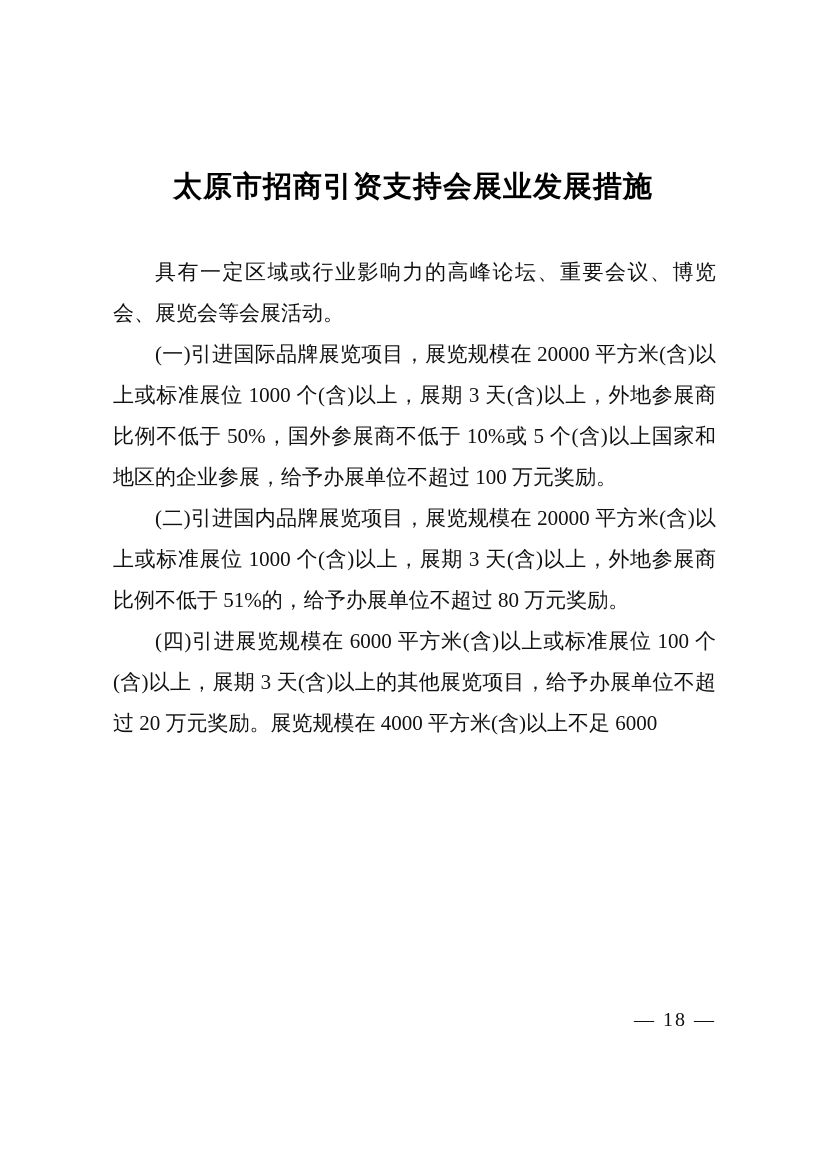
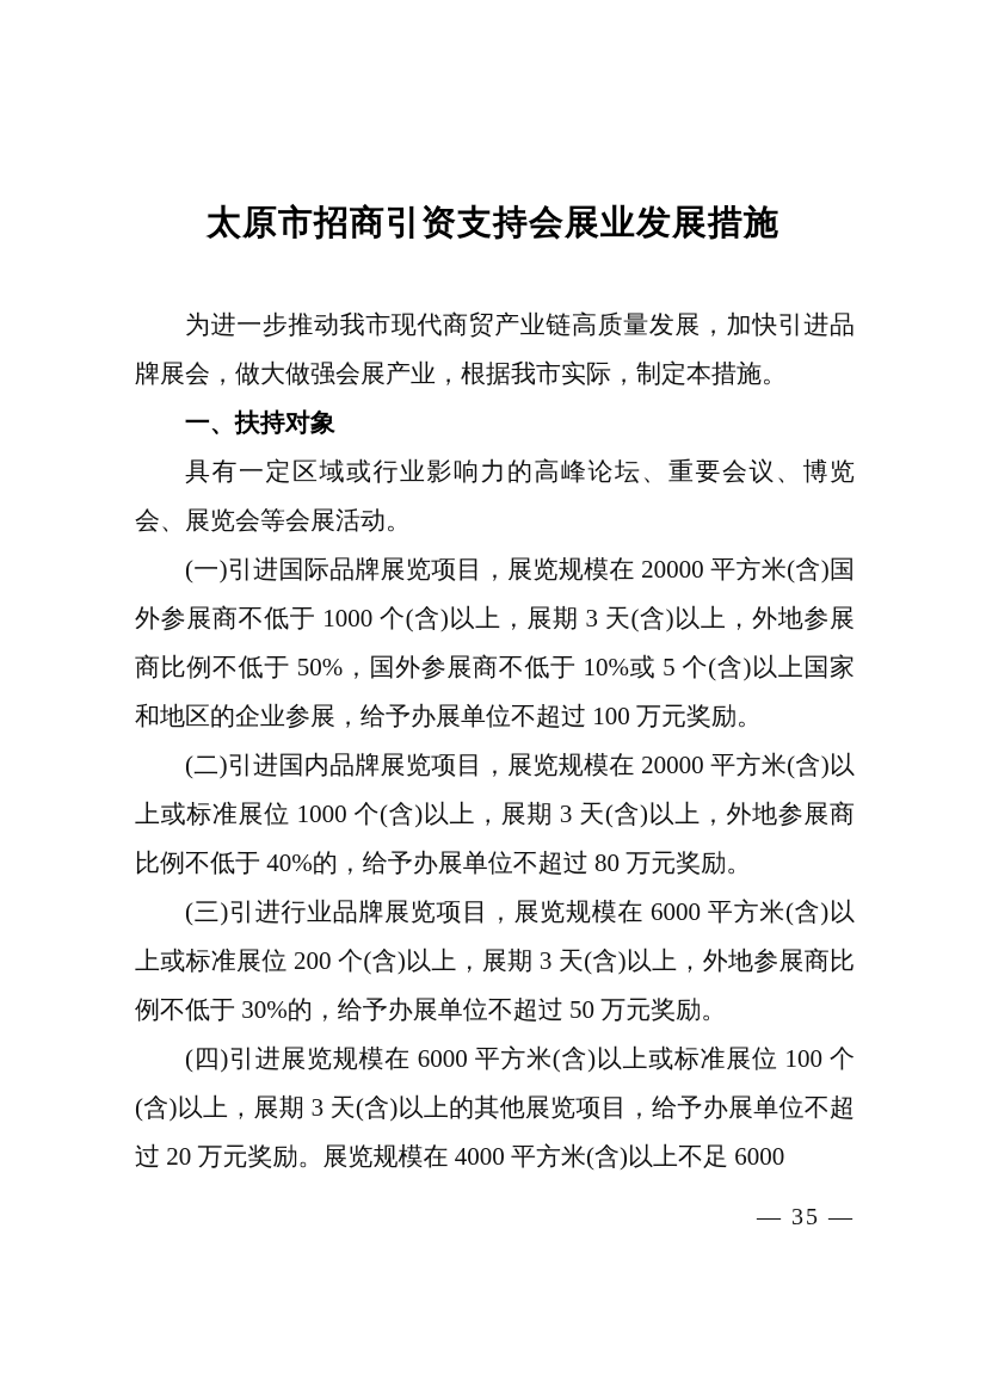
  太原市招商引资支持会展业发展措施
+ 为进一步推动我市现代商贸产业链高质量发展，加快引进品牌展会，做大做强会展产业，根据我市实际，制定本措施。
+ 一、扶持对象
  具有一定区域或行业影响力的高峰论坛、重要会议、博览会、展览会等会展活动。
- (一)引进国际品牌展览项目，展览规模在 20000 平方米(含)以上或标准展位 1000 个(含)以上，展期 3 天(含)以上，外地参展商比例不低于 50%，国外参展商不低于 10%或 5 个(含)以上国家和地区的企业参展，给予办展单位不超过 100 万元奖励。
+ (一)引进国际品牌展览项目，展览规模在 20000 平方米(含)国外参展商不低于 1000 个(含)以上，展期 3 天(含)以上，外地参展商比例不低于 50%，国外参展商不低于 10%或 5 个(含)以上国家和地区的企业参展，给予办展单位不超过 100 万元奖励。
- (二)引进国内品牌展览项目，展览规模在 20000 平方米(含)以上或标准展位 1000 个(含)以上，展期 3 天(含)以上，外地参展商比例不低于 51%的，给予办展单位不超过 80 万元奖励。
+ (二)引进国内品牌展览项目，展览规模在 20000 平方米(含)以上或标准展位 1000 个(含)以上，展期 3 天(含)以上，外地参展商比例不低于 40%的，给予办展单位不超过 80 万元奖励。
+ (三)引进行业品牌展览项目，展览规模在 6000 平方米(含)以上或标准展位 200 个(含)以上，展期 3 天(含)以上，外地参展商比例不低于 30%的，给予办展单位不超过 50 万元奖励。
  (四)引进展览规模在 6000 平方米(含)以上或标准展位 100 个(含)以上，展期 3 天(含)以上的其他展览项目，给予办展单位不超过 20 万元奖励。展览规模在 4000 平方米(含)以上不足 6000
- — 18 —
+ — 35 —
